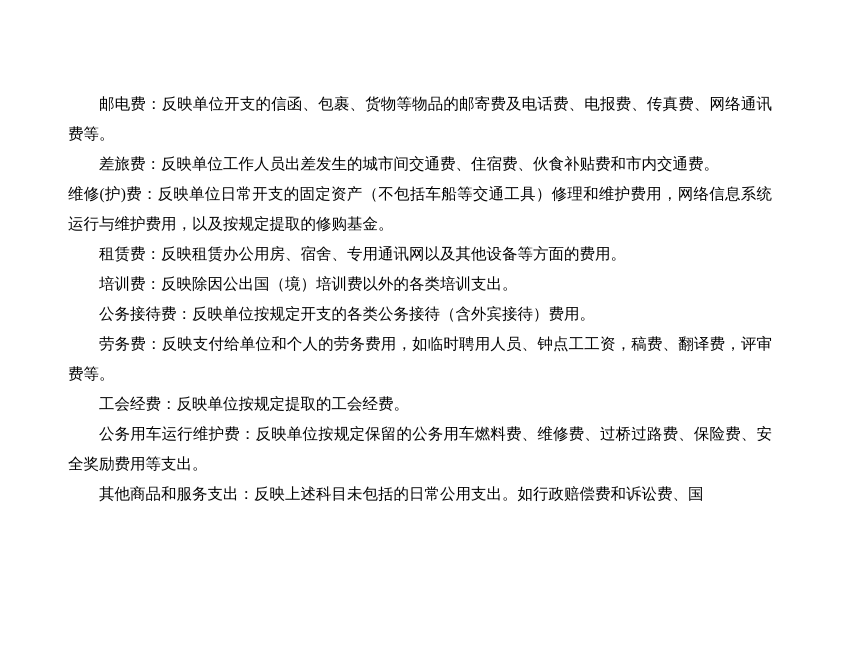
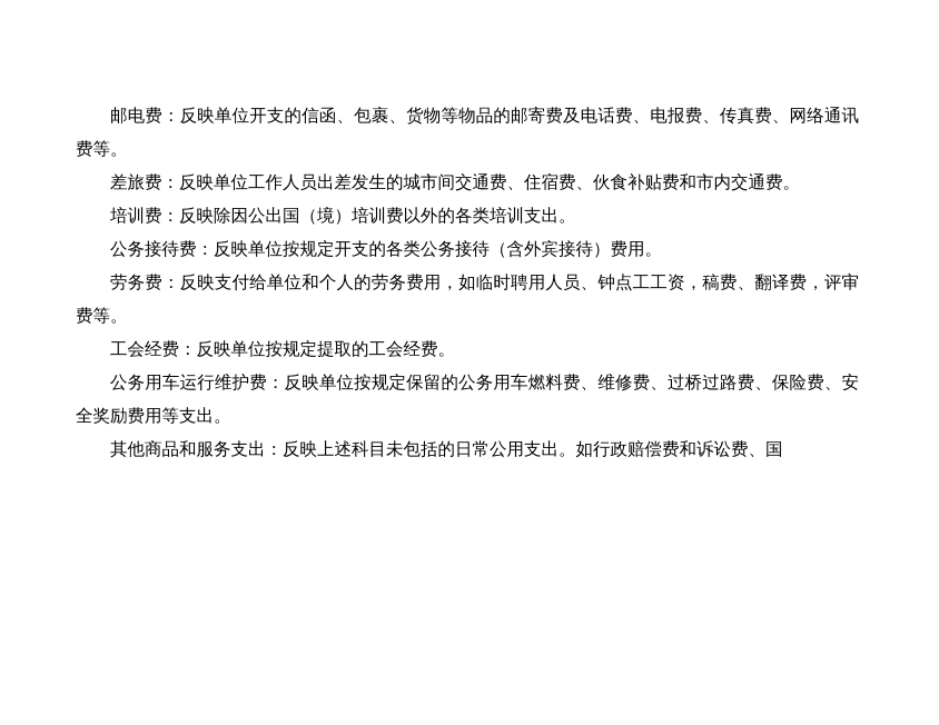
  邮电费：反映单位开支的信函、包裹、货物等物品的邮寄费及电话费、电报费、传真费、网络通讯费等。
  差旅费：反映单位工作人员出差发生的城市间交通费、住宿费、伙食补贴费和市内交通费。
- 维修(护)费：反映单位日常开支的固定资产（不包括车船等交通工具）修理和维护费用，网络信息系统运行与维护费用，以及按规定提取的修购基金。
- 租赁费：反映租赁办公用房、宿舍、专用通讯网以及其他设备等方面的费用。
  培训费：反映除因公出国（境）培训费以外的各类培训支出。
  公务接待费：反映单位按规定开支的各类公务接待（含外宾接待）费用。
  劳务费：反映支付给单位和个人的劳务费用，如临时聘用人员、钟点工工资，稿费、翻译费，评审费等。
  工会经费：反映单位按规定提取的工会经费。
  公务用车运行维护费：反映单位按规定保留的公务用车燃料费、维修费、过桥过路费、保险费、安全奖励费用等支出。
  其他商品和服务支出：反映上述科目未包括的日常公用支出。如行政赔偿费和诉讼费、国
